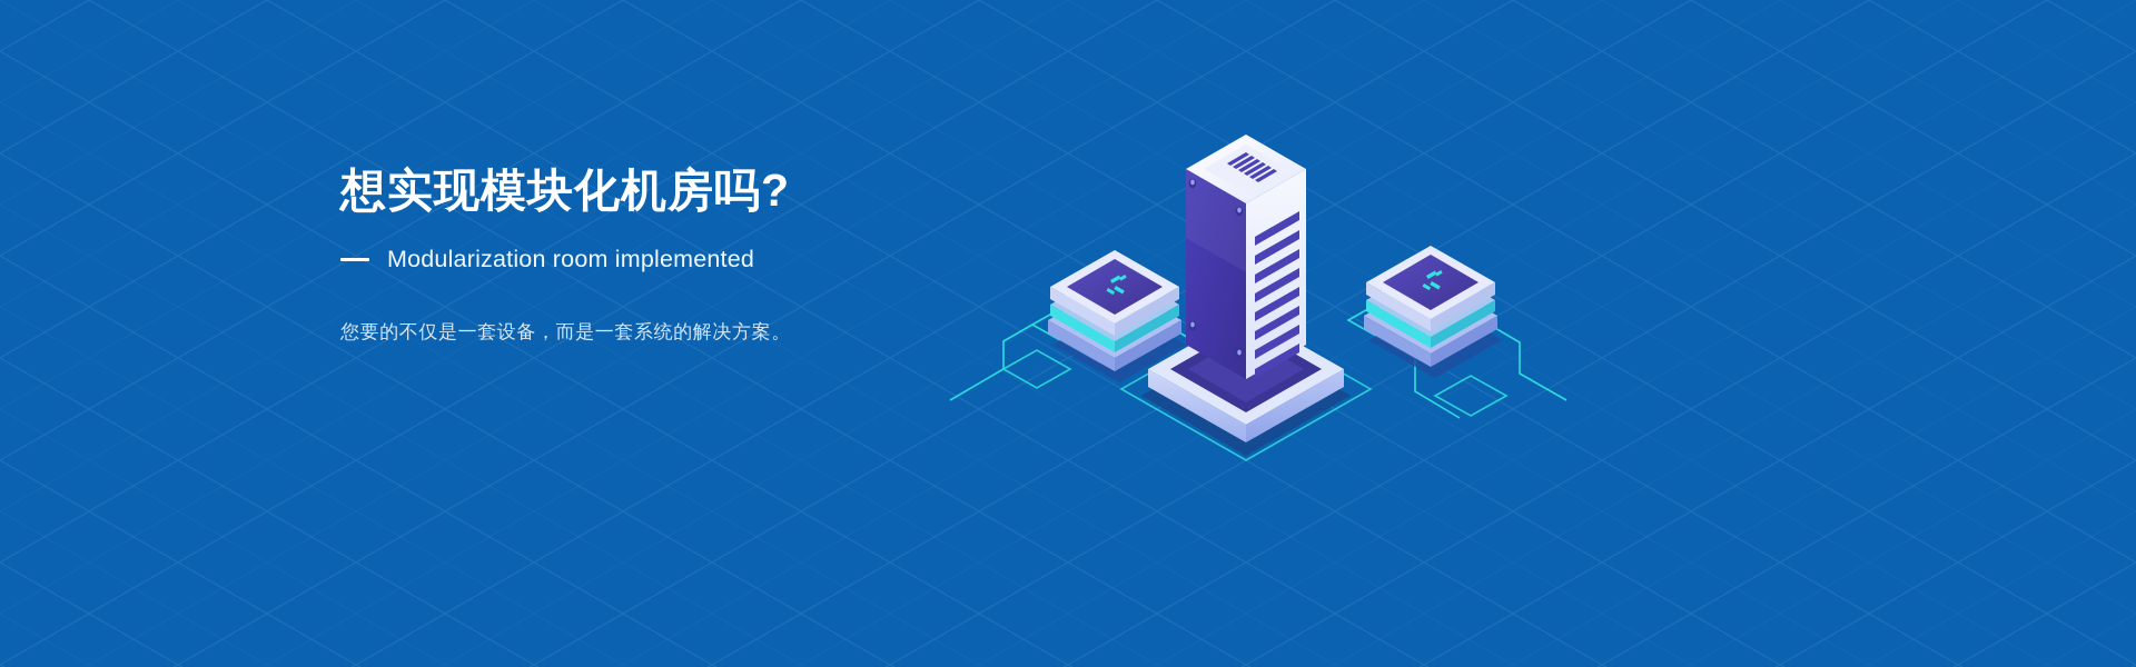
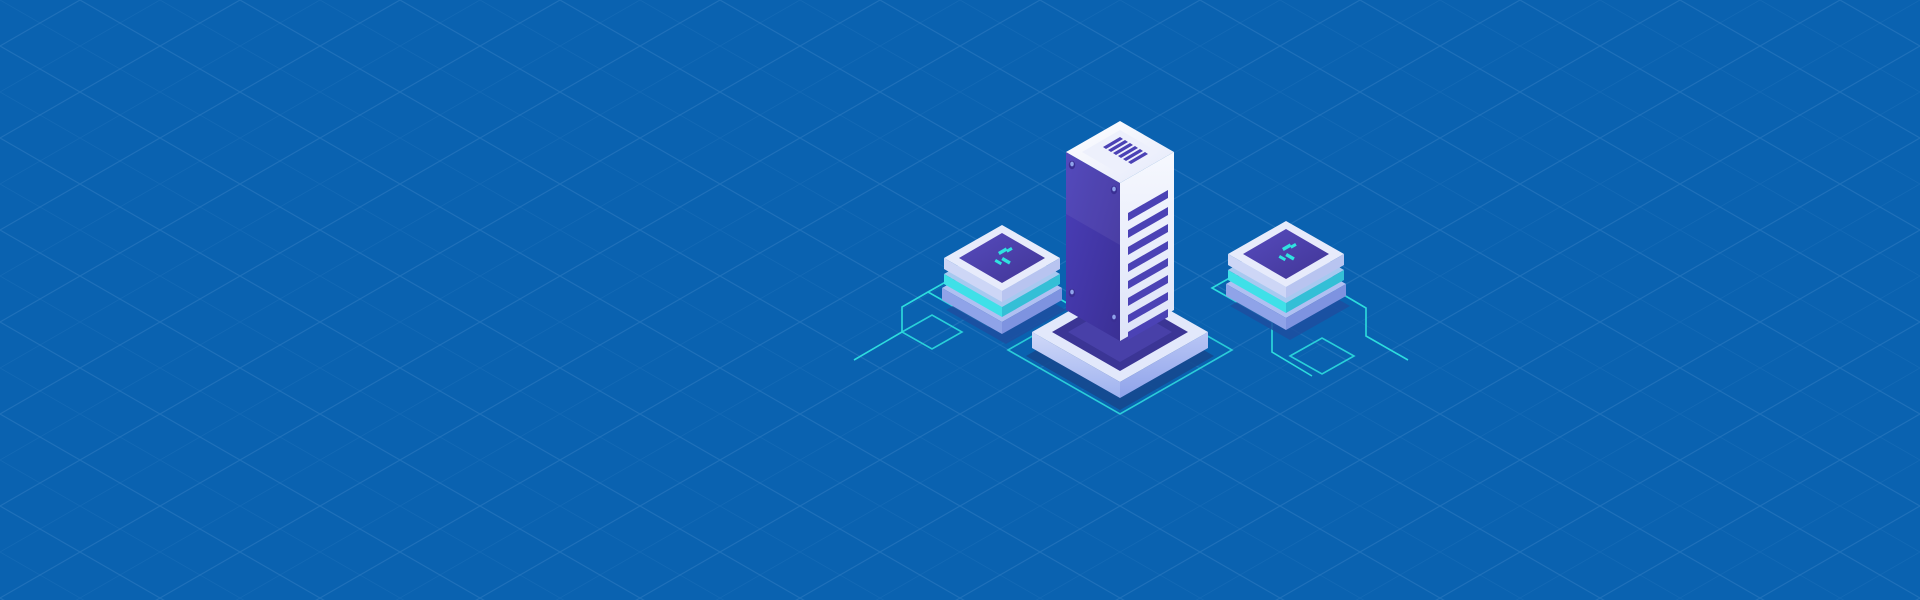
- 想实现模块化机房吗?
- Modularization room implemented
- 您要的不仅是一套设备，而是一套系统的解决方案。
